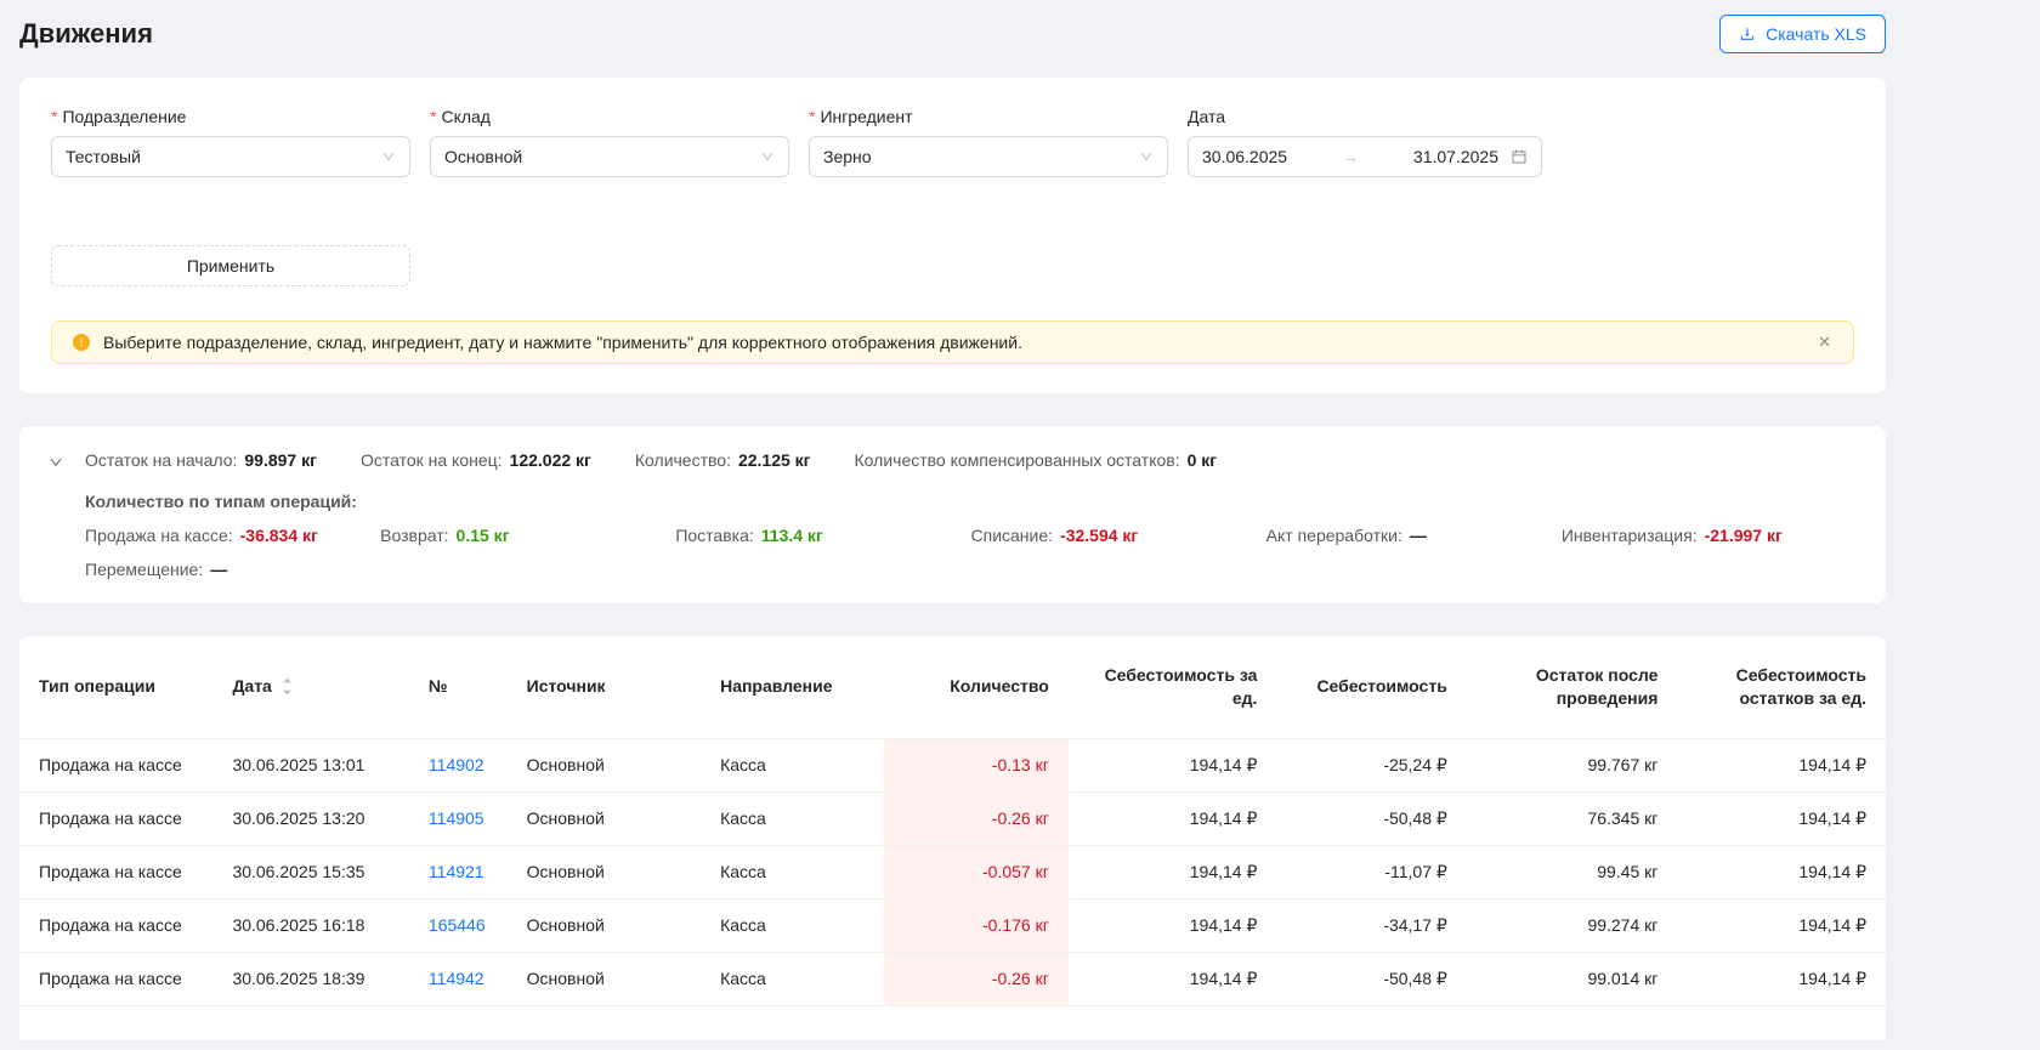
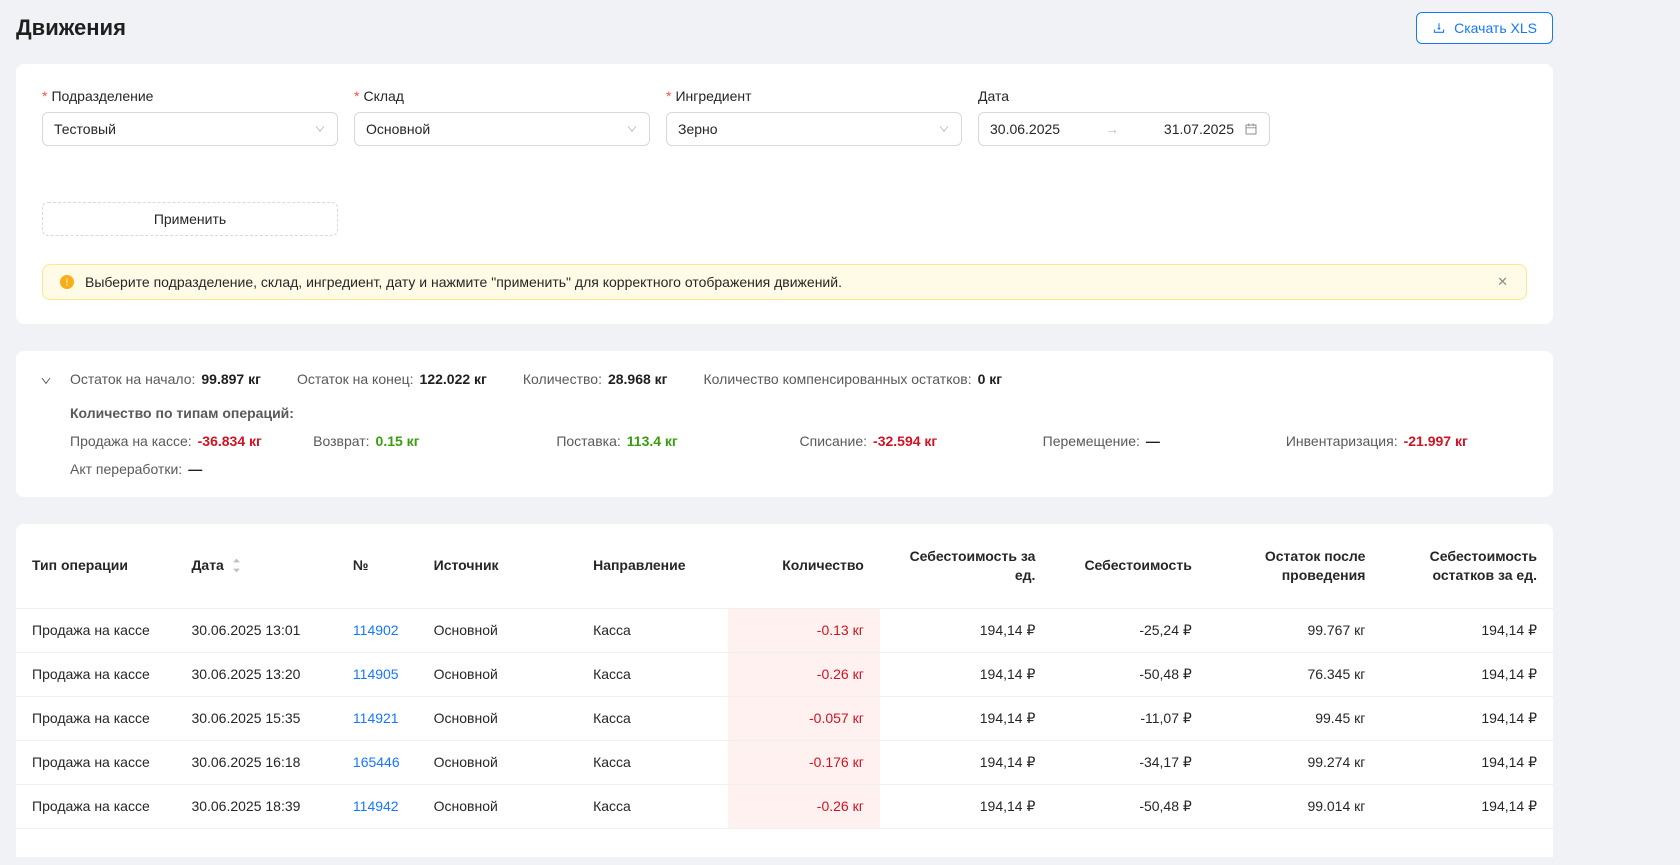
  Движения
  Скачать XLS
  * Подразделение
  Тестовый
  * Склад
  Основной
  * Ингредиент
  Зерно
  Дата
  30.06.2025
  →
  31.07.2025
  Применить
  Выберите подразделение, склад, ингредиент, дату и нажмите "применить" для корректного отображения движений.
  ✕
  Остаток на начало: 99.897 кг
  Остаток на конец: 122.022 кг
- Количество: 22.125 кг
+ Количество: 28.968 кг
  Количество компенсированных остатков: 0 кг
  Количество по типам операций:
  Продажа на кассе: -36.834 кг
  Возврат: 0.15 кг
  Поставка: 113.4 кг
  Списание: -32.594 кг
- Акт переработки: —
+ Перемещение: —
  Инвентаризация: -21.997 кг
- Перемещение: —
+ Акт переработки: —
  Тип операции	Дата	№	Источник	Направление	Количество	Себестоимость за ед.	Себестоимость	Остаток после проведения	Себестоимость остатков за ед.
  Продажа на кассе	30.06.2025 13:01	114902	Основной	Касса	-0.13 кг	194,14 ₽	-25,24 ₽	99.767 кг	194,14 ₽
  Продажа на кассе	30.06.2025 13:20	114905	Основной	Касса	-0.26 кг	194,14 ₽	-50,48 ₽	76.345 кг	194,14 ₽
  Продажа на кассе	30.06.2025 15:35	114921	Основной	Касса	-0.057 кг	194,14 ₽	-11,07 ₽	99.45 кг	194,14 ₽
  Продажа на кассе	30.06.2025 16:18	165446	Основной	Касса	-0.176 кг	194,14 ₽	-34,17 ₽	99.274 кг	194,14 ₽
  Продажа на кассе	30.06.2025 18:39	114942	Основной	Касса	-0.26 кг	194,14 ₽	-50,48 ₽	99.014 кг	194,14 ₽
